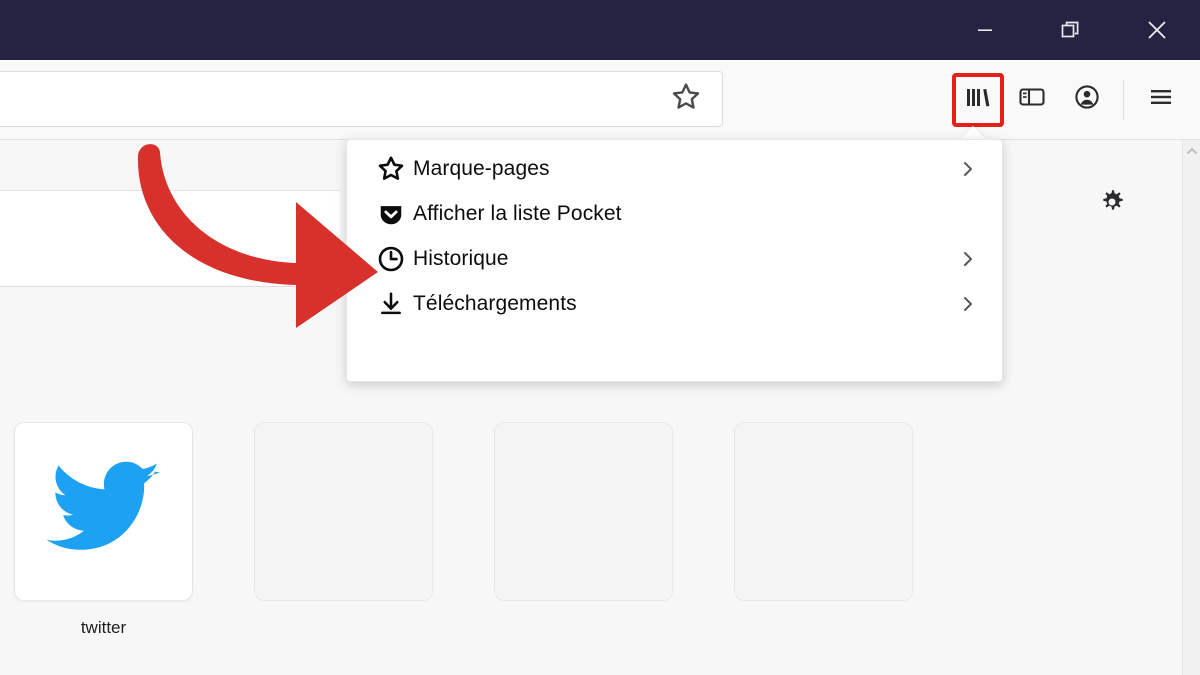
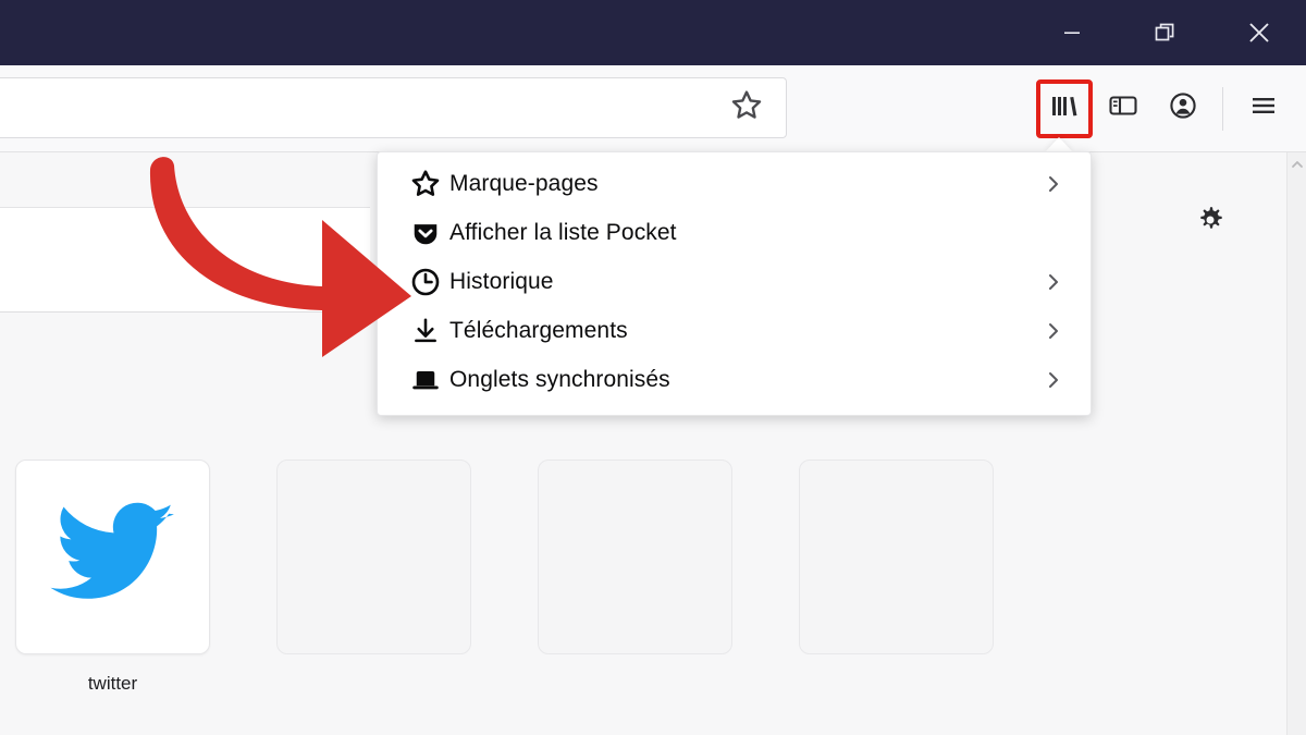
  twitter
  Marque-pages
  Afficher la liste Pocket
  Historique
  Téléchargements
+ Onglets synchronisés
